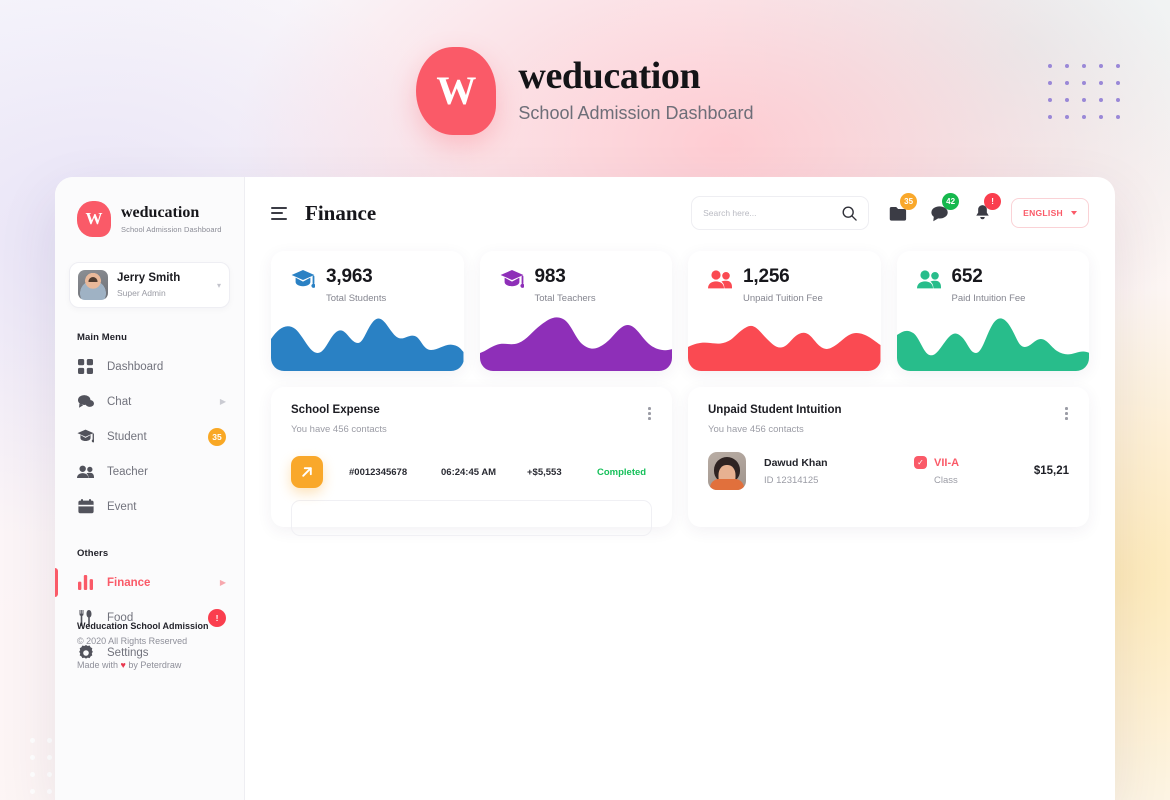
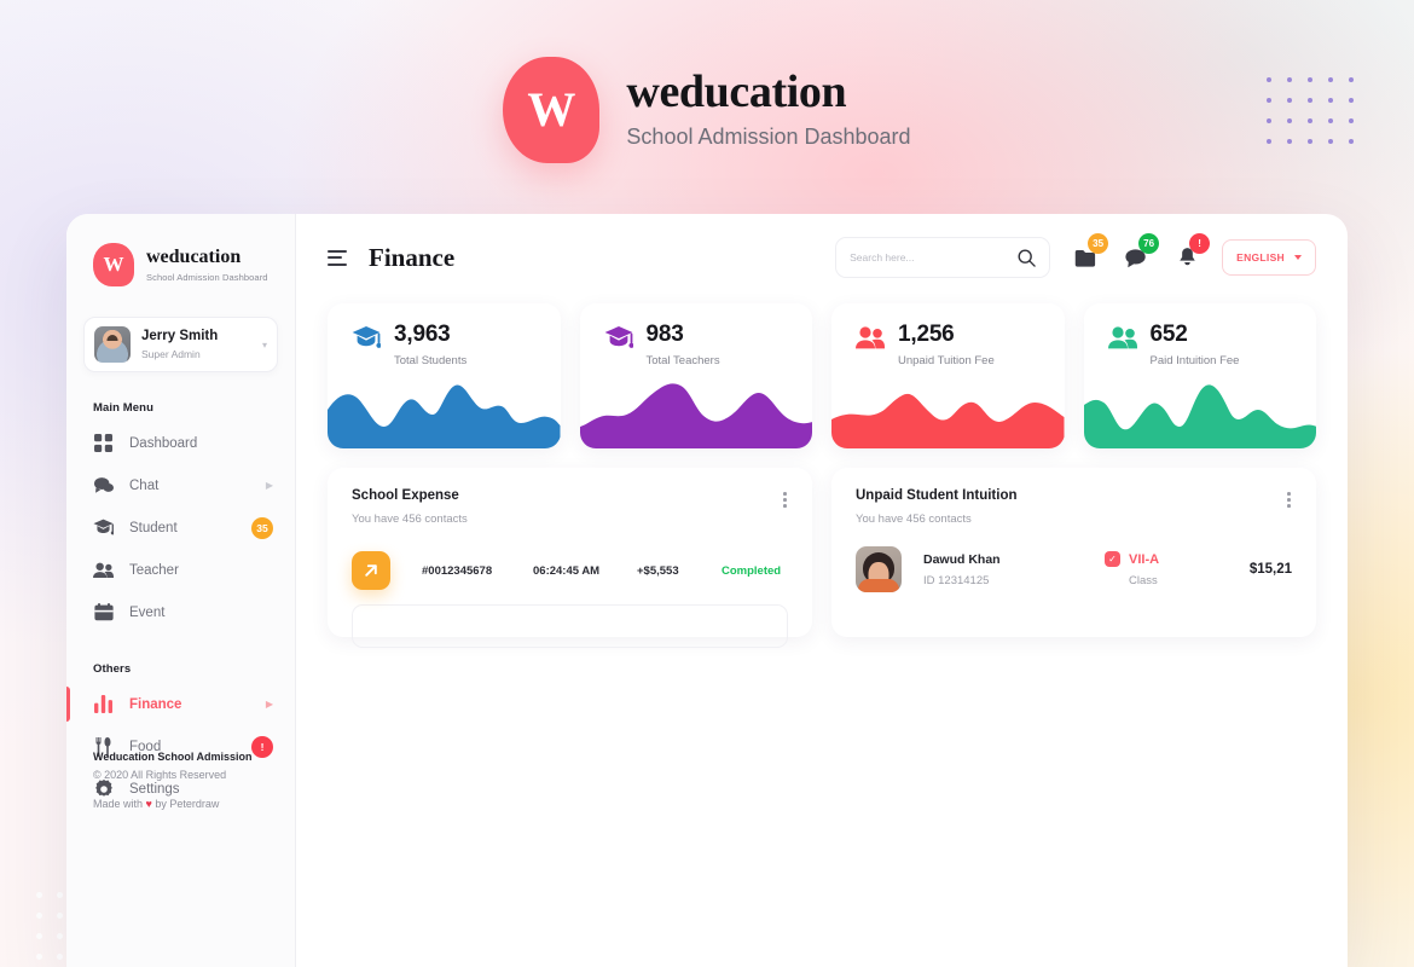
  W
  weducation
  School Admission Dashboard
  W
  weducation
  School Admission Dashboard
  Jerry Smith
  Super Admin
  ▾
  Main Menu
  Dashboard
  Chat
  ▶
  Student
  35
  Teacher
  Event
  Others
  Finance
  ▶
  Food
  !
  Settings
  Weducation School Admission
  © 2020 All Rights Reserved
  Made with ♥ by Peterdraw
  Finance
  Search here...
  35
- 42
+ 76
  !
  ENGLISH
  3,963
  Total Students
  983
  Total Teachers
  1,256
  Unpaid Tuition Fee
  652
  Paid Intuition Fee
  School Expense
  You have 456 contacts
  #0012345678
  06:24:45 AM
  +$5,553
  Completed
  Unpaid Student Intuition
  You have 456 contacts
  Dawud Khan
  ID 12314125
  ✓
  VII-A
  Class
  $15,21
